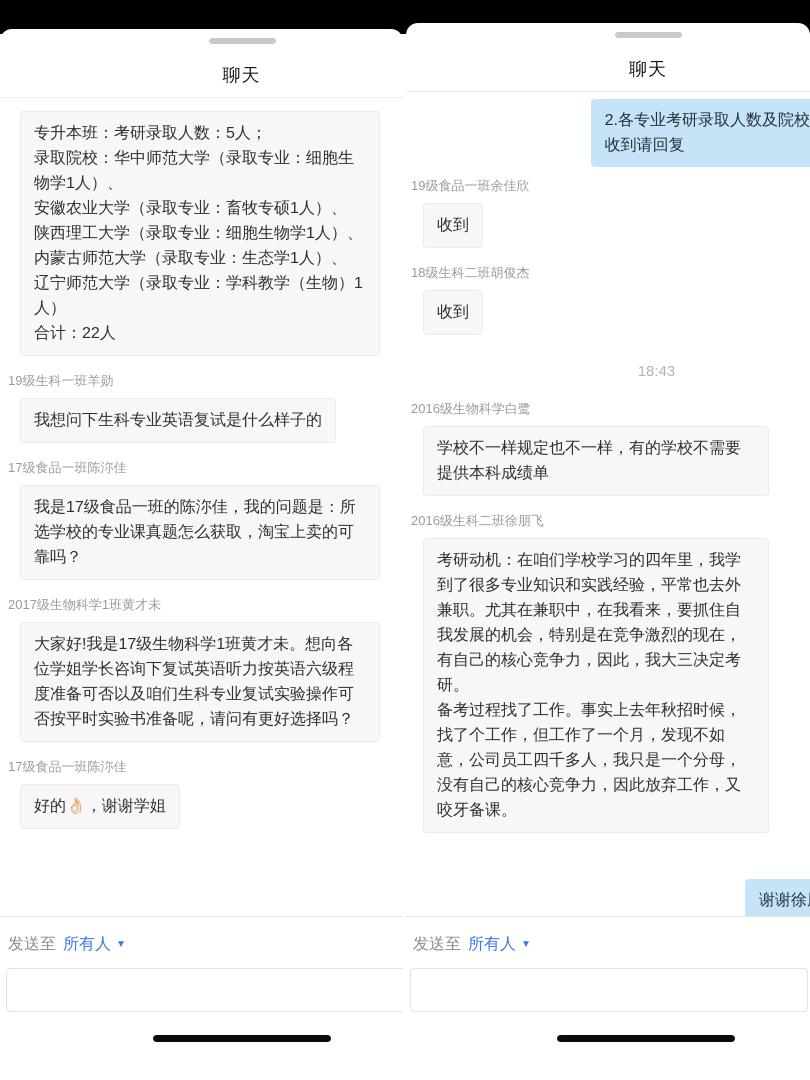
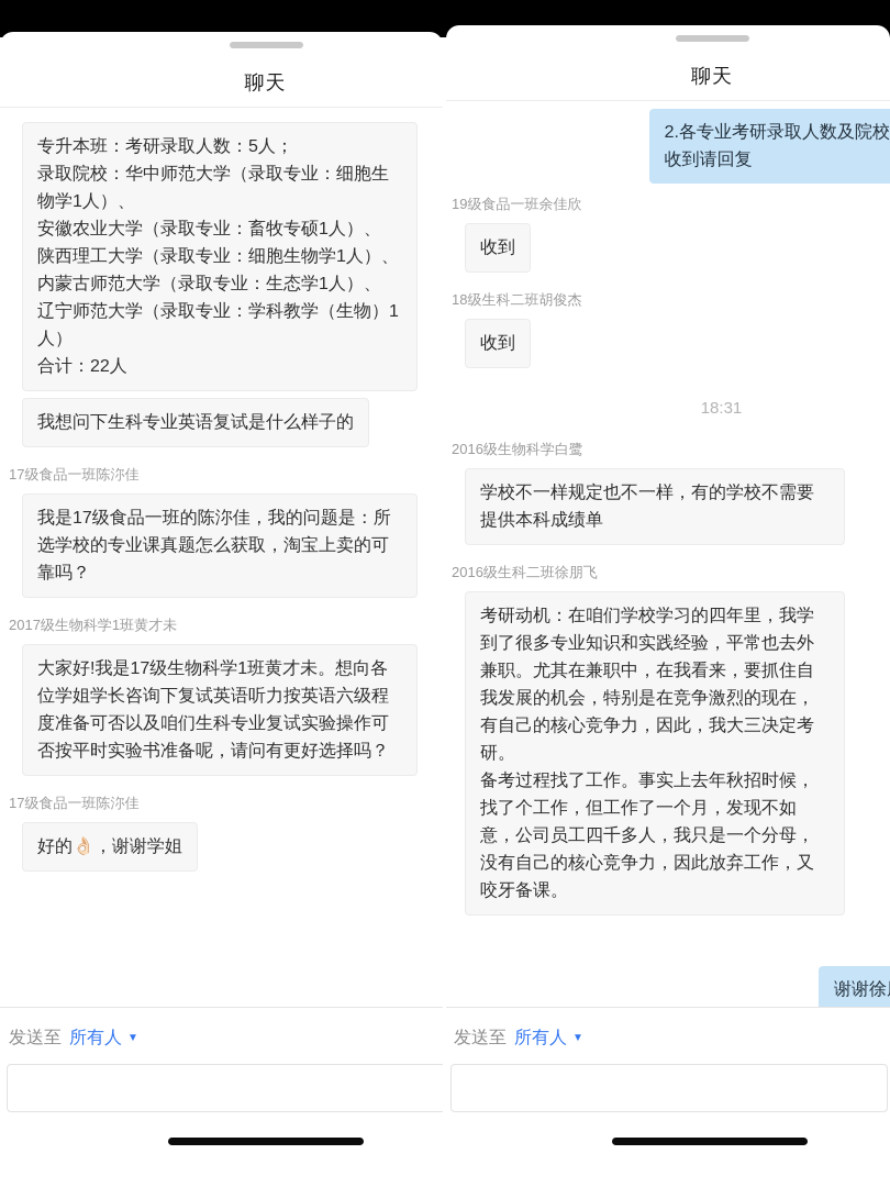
  聊天
  专升本班：考研录取人数：5人；
  录取院校：华中师范大学（录取专业：细胞生物学1人）、
  安徽农业大学（录取专业：畜牧专硕1人）、
  陕西理工大学（录取专业：细胞生物学1人）、
  内蒙古师范大学（录取专业：生态学1人）、
  辽宁师范大学（录取专业：学科教学（生物）1人）
  合计：22人
- 19级生科一班羊勋
  我想问下生科专业英语复试是什么样子的
  17级食品一班陈沵佳
  我是17级食品一班的陈沵佳，我的问题是：所选学校的专业课真题怎么获取，淘宝上卖的可靠吗？
  2017级生物科学1班黄才未
  大家好!我是17级生物科学1班黄才未。想向各位学姐学长咨询下复试英语听力按英语六级程度准备可否以及咱们生科专业复试实验操作可否按平时实验书准备呢，请问有更好选择吗？
  17级食品一班陈沵佳
  好的👌🏻，谢谢学姐
  发送至
  所有人
  ▼
  聊天
  2.各专业考研录取人数及院校
  收到请回复
  19级食品一班余佳欣
  收到
  18级生科二班胡俊杰
  收到
- 18:43
+ 18:31
  2016级生物科学白鹭
  学校不一样规定也不一样，有的学校不需要提供本科成绩单
  2016级生科二班徐朋飞
  考研动机：在咱们学校学习的四年里，我学到了很多专业知识和实践经验，平常也去外兼职。尤其在兼职中，在我看来，要抓住自我发展的机会，特别是在竞争激烈的现在，有自己的核心竞争力，因此，我大三决定考研。
  备考过程找了工作。事实上去年秋招时候，找了个工作，但工作了一个月，发现不如意，公司员工四千多人，我只是一个分母，没有自己的核心竞争力，因此放弃工作，又咬牙备课。
  谢谢徐
  发送至
  所有人
  ▼
